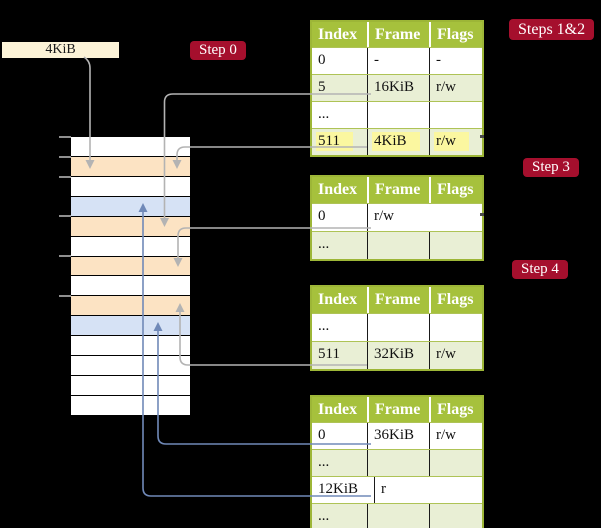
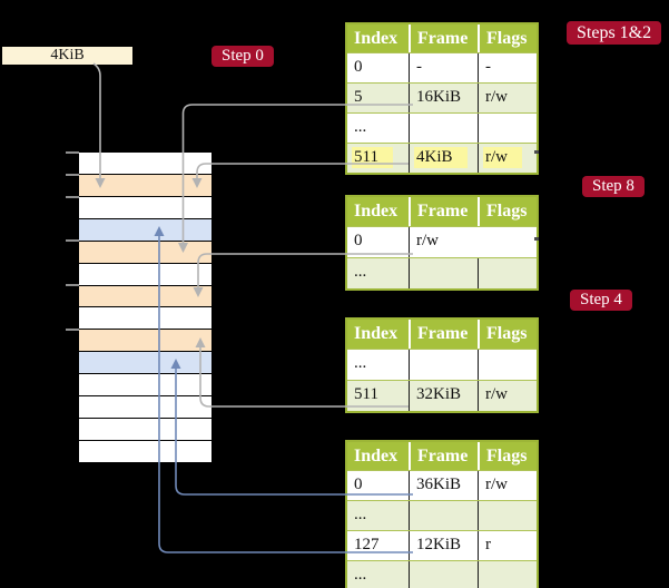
  4KiB
  Step 0
  Steps 1&2
- Step 3
+ Step 8
  Step 4
  Index
  Frame
  Flags
  0
  -
  -
  5
  16KiB
  r/w
  ...
  511
  4KiB
  r/w
  Index
  Frame
  Flags
  0
  r/w
  ...
  Index
  Frame
  Flags
  ...
  511
  32KiB
  r/w
  Index
  Frame
  Flags
  0
  36KiB
  r/w
  ...
+ 127
  12KiB
  r
  ...
